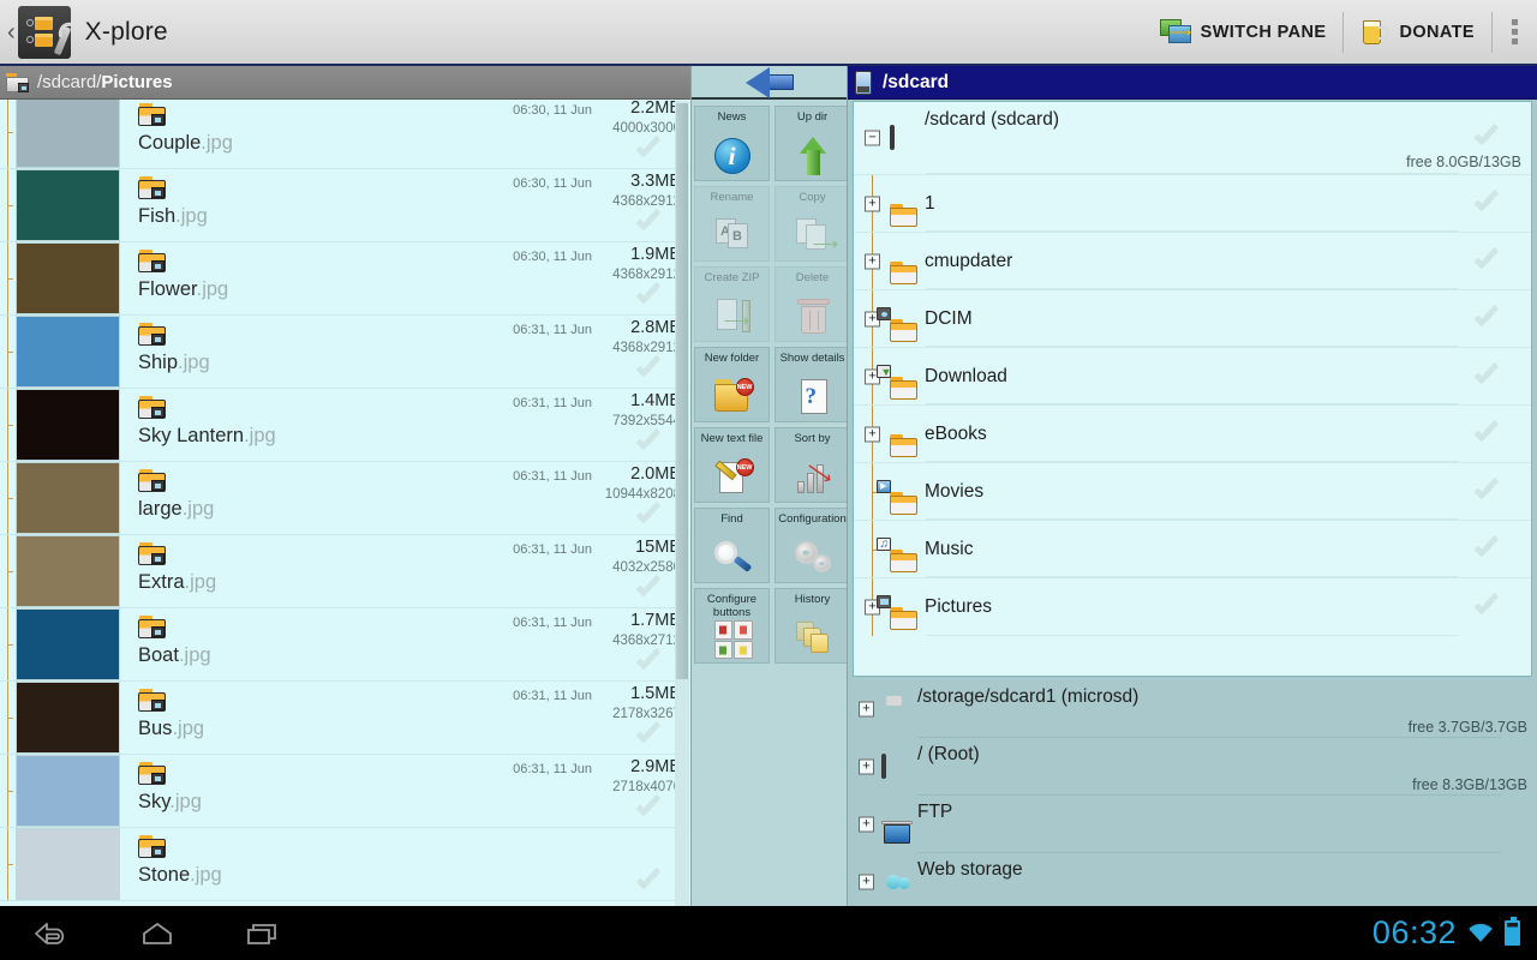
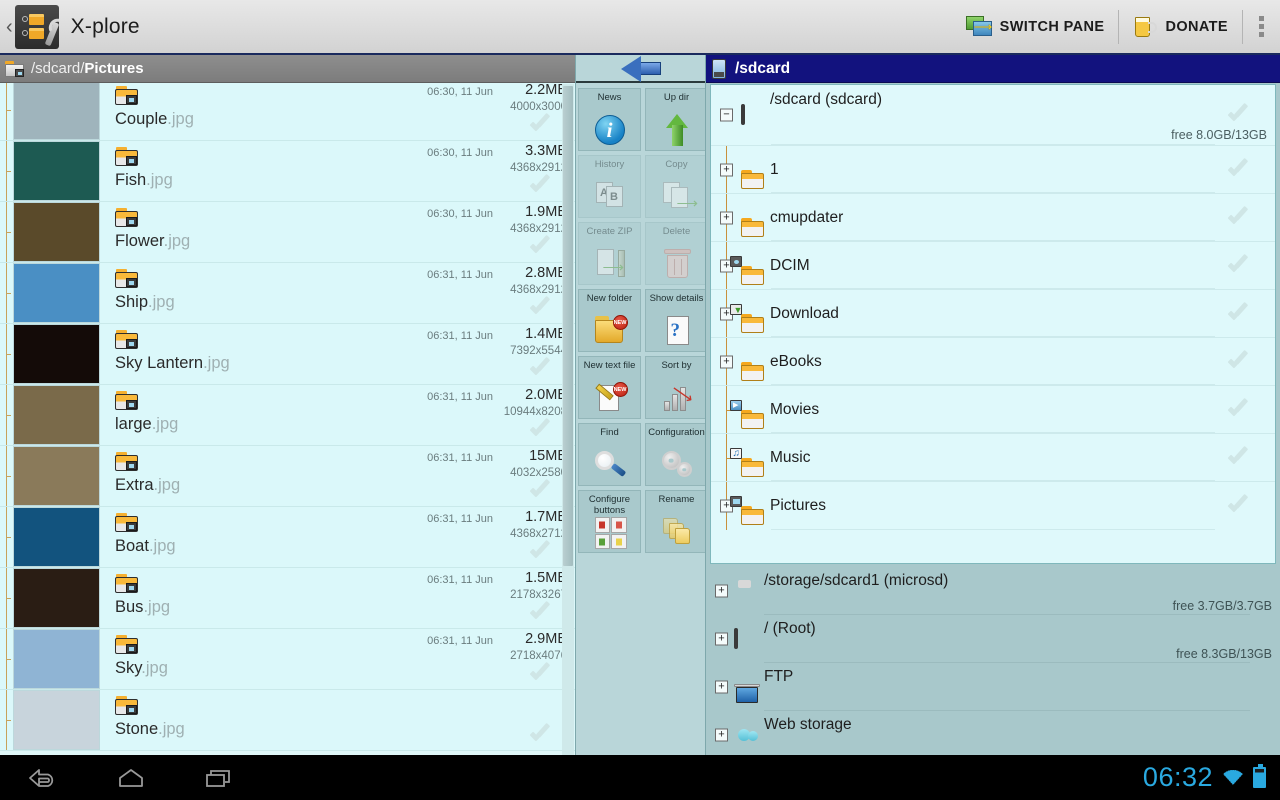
  ‹
  X-plore
  ⟶
  SWITCH PANE
  DONATE
  /sdcard/Pictures
  Couple.jpg
  06:30, 11 Jun
  2.2M
  4000x300
  Fish.jpg
  06:30, 11 Jun
  3.3M
  4368x291
  Flower.jpg
  06:30, 11 Jun
  1.9M
  4368x291
  Ship.jpg
  06:31, 11 Jun
  2.8M
  4368x291
  Sky Lantern.jpg
  06:31, 11 Jun
  1.4M
  7392x554
  large.jpg
  06:31, 11 Jun
  2.0M
  10944x820
  Extra.jpg
  06:31, 11 Jun
  15M
  4032x258
  Boat.jpg
  06:31, 11 Jun
  1.7M
  4368x271
  Bus.jpg
  06:31, 11 Jun
  1.5M
  2178x326
  Sky.jpg
  06:31, 11 Jun
  2.9M
  2718x407
  Stone.jpg
  News
  i
  Up dir
- Rename
+ History
  A
  B
  Copy
  ⟶
  Create ZIP
  ⟶
  Delete
  New folder
  Show details
  ?
  New text file
  Sort by
  Find
  Configuration
  Configure buttons
- History
+ Rename
  /sdcard
  −
  /sdcard (sdcard)
  free 8.0GB/13GB
  +
  1
  +
  cmupdater
  +
  DCIM
  +
  Download
  +
  eBooks
  Movies
  Music
  +
  Pictures
  +
  /storage/sdcard1 (microsd)
  free 3.7GB/3.7GB
  +
  / (Root)
  free 8.3GB/13GB
  +
  FTP
  +
  Web storage
  06:32
